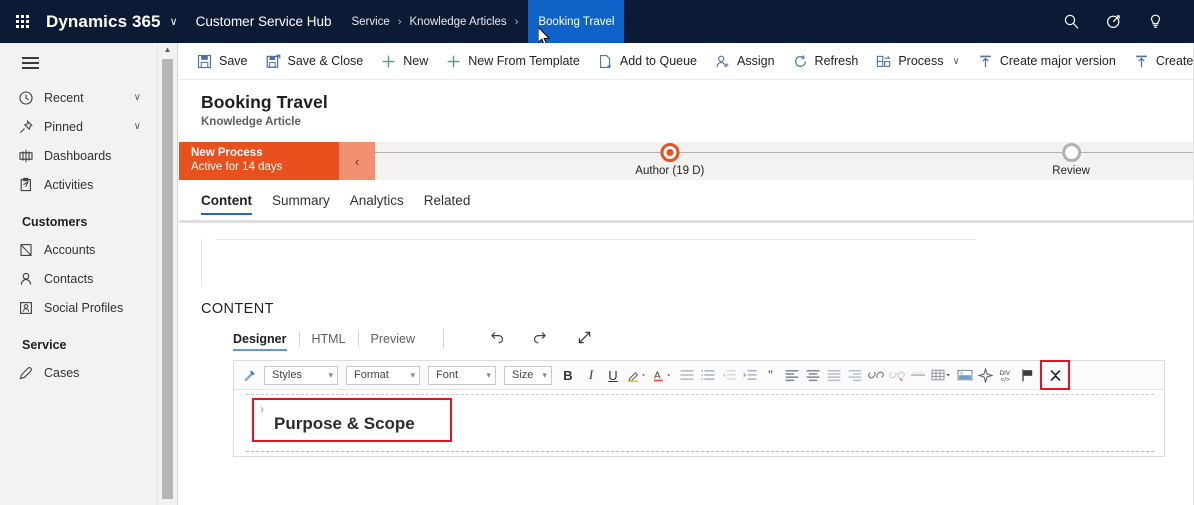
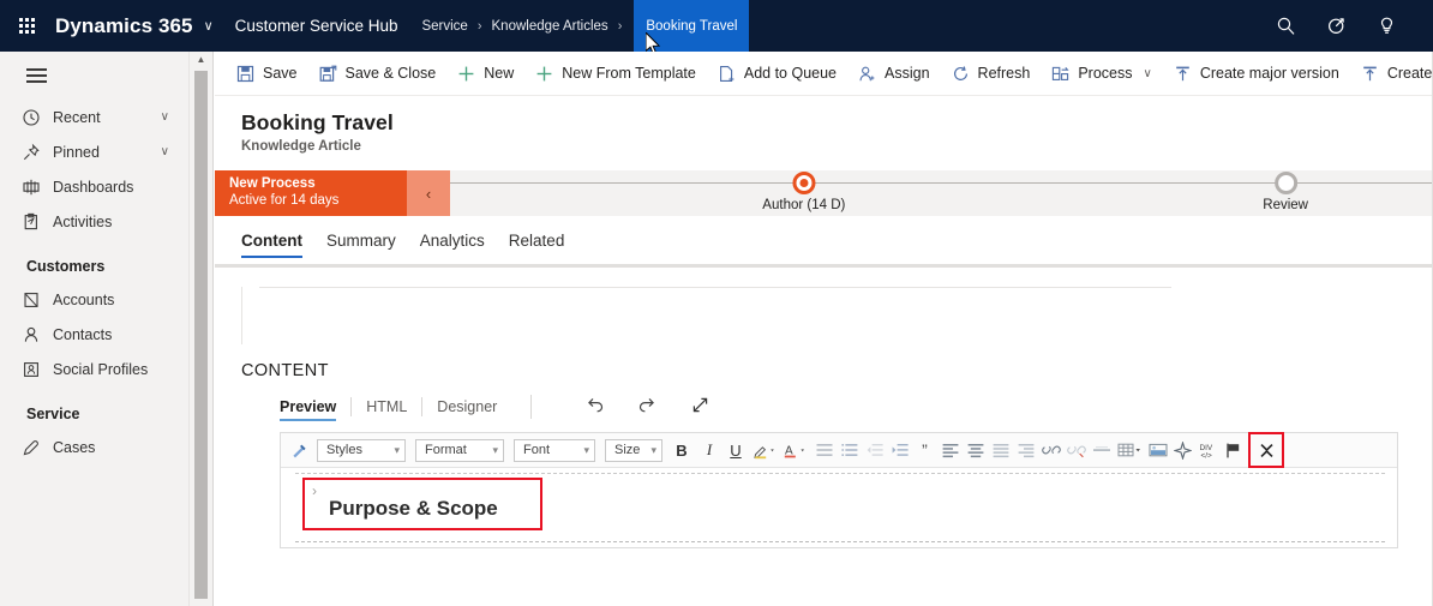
  Dynamics 365
  ∨
  Customer Service Hub
  Service
  ›
  Knowledge Articles
  ›
  Booking Travel
  Recent
  ∨
  Pinned
  ∨
  Dashboards
  Activities
  Customers
  Accounts
  Contacts
  Social Profiles
  Service
  Cases
  ▲
  Save
  Save & Close
  New
  New From Template
  Add to Queue
  Assign
  Refresh
  Process
  ∨
  Create major version
  Booking Travel
  Knowledge Article
  New Process
  Active for 14 days
  ‹
- Author (19 D)
+ Author (14 D)
  Review
  Content
  Summary
  Analytics
  Related
  CONTENT
- Designer
+ Preview
  HTML
- Preview
+ Designer
  Styles
  ▾
  Format
  ▾
  Font
  ▾
  Size
  ▾
  B
  I
  U
  A
  ”
  ›
  Purpose & Scope
